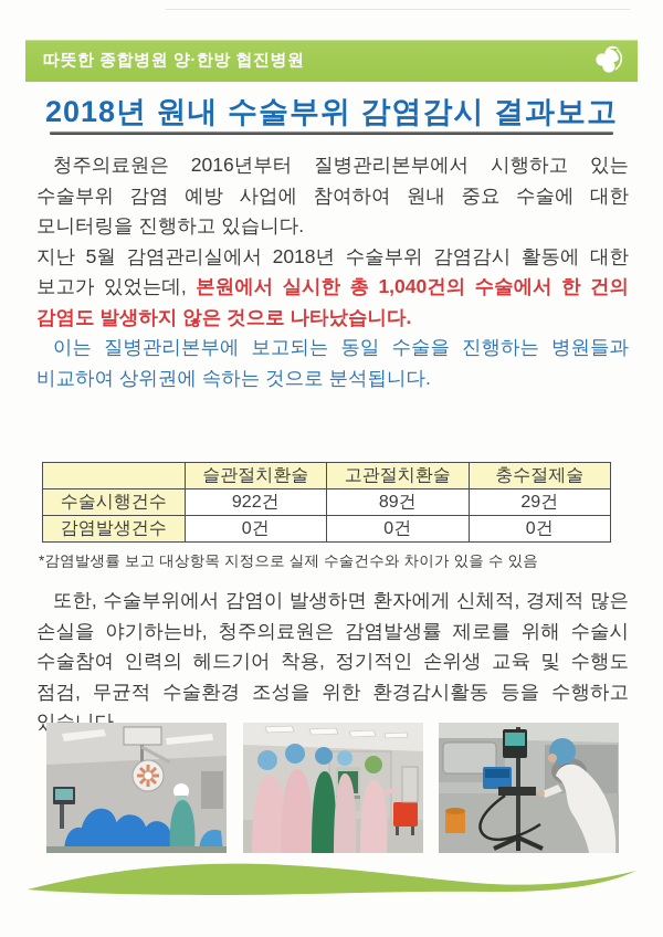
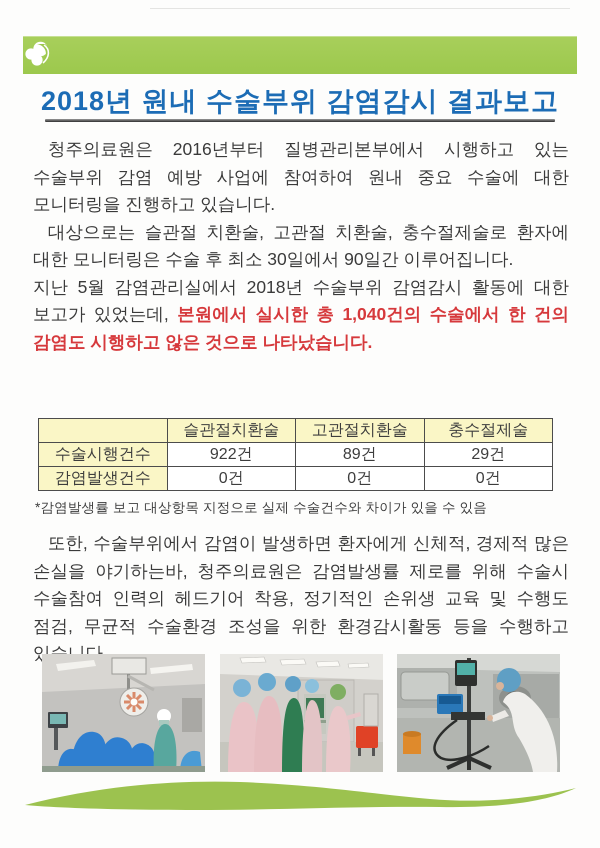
- 따뜻한 종합병원 양·한방 협진병원
  2018년 원내 수술부위 감염감시 결과보고
  청주의료원은 2016년부터 질병관리본부에서 시행하고 있는 수술부위 감염 예방 사업에 참여하여 원내 중요 수술에 대한 모니터링을 진행하고 있습니다.
+ 대상으로는 슬관절 치환술, 고관절 치환술, 충수절제술로 환자에 대한 모니터링은 수술 후 최소 30일에서 90일간 이루어집니다.
- 지난 5월 감염관리실에서 2018년 수술부위 감염감시 활동에 대한 보고가 있었는데, 본원에서 실시한 총 1,040건의 수술에서 한 건의 감염도 발생하지 않은 것으로 나타났습니다.
+ 지난 5월 감염관리실에서 2018년 수술부위 감염감시 활동에 대한 보고가 있었는데, 본원에서 실시한 총 1,040건의 수술에서 한 건의 감염도 시행하고 않은 것으로 나타났습니다.
- 이는 질병관리본부에 보고되는 동일 수술을 진행하는 병원들과 비교하여 상위권에 속하는 것으로 분석됩니다.
  	슬관절치환술	고관절치환술	충수절제술
  수술시행건수	922건	89건	29건
  감염발생건수	0건	0건	0건
  *감염발생률 보고 대상항목 지정으로 실제 수술건수와 차이가 있을 수 있음
  또한, 수술부위에서 감염이 발생하면 환자에게 신체적, 경제적 많은 손실을 야기하는바, 청주의료원은 감염발생률 제로를 위해 수술시 수술참여 인력의 헤드기어 착용, 정기적인 손위생 교육 및 수행도 점검, 무균적 수술환경 조성을 위한 환경감시활동 등을 수행하고 있습니다.
